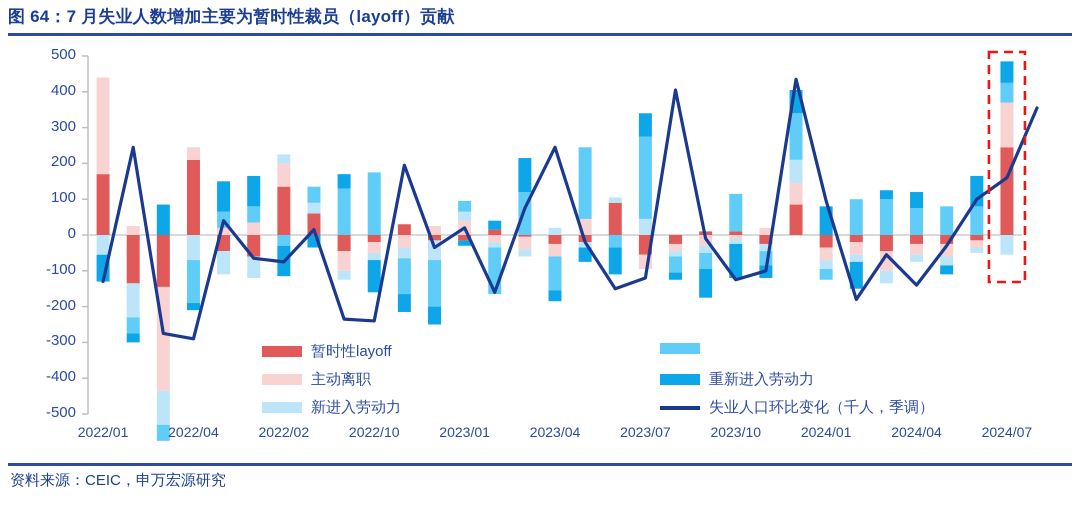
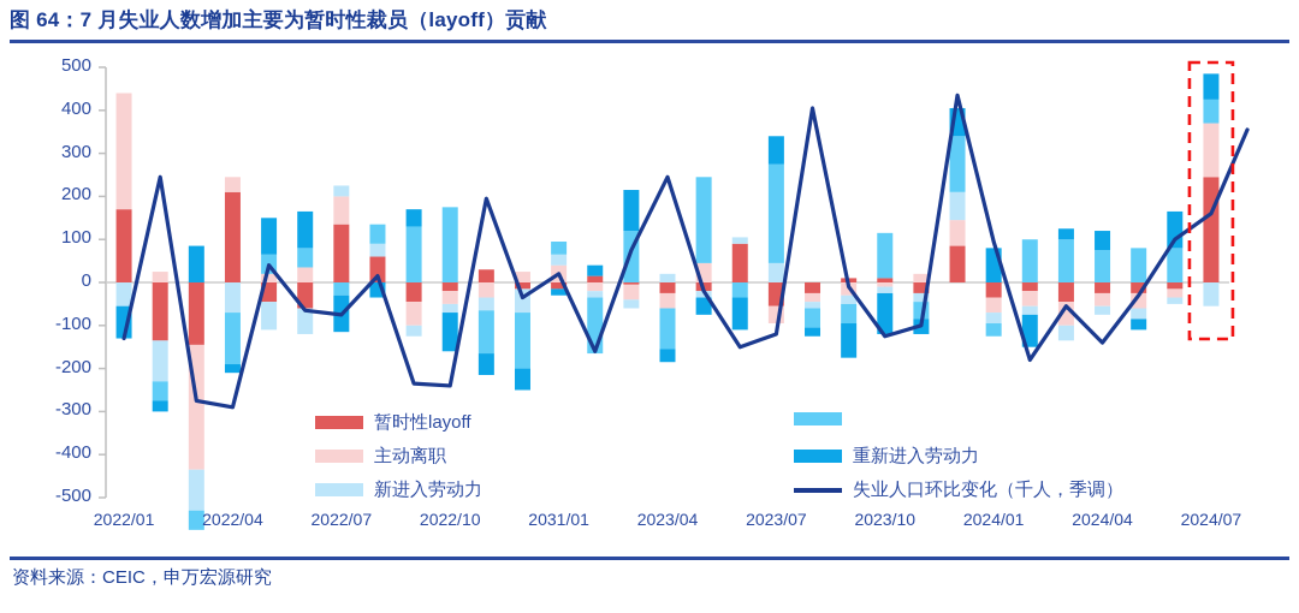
  图 64：7 月失业人数增加主要为暂时性裁员（layoff）贡献
  500
  400
  300
  200
  100
  0
  -100
  -200
  -300
  -400
  -500
  2022/01
  2022/04
- 2022/02
+ 2022/07
  2022/10
- 2023/01
+ 2031/01
  2023/04
  2023/07
  2023/10
  2024/01
  2024/04
  2024/07
  暂时性layoff
  主动离职
  新进入劳动力
  重新进入劳动力
  失业人口环比变化（千人，季调）
  资料来源：CEIC，申万宏源研究
